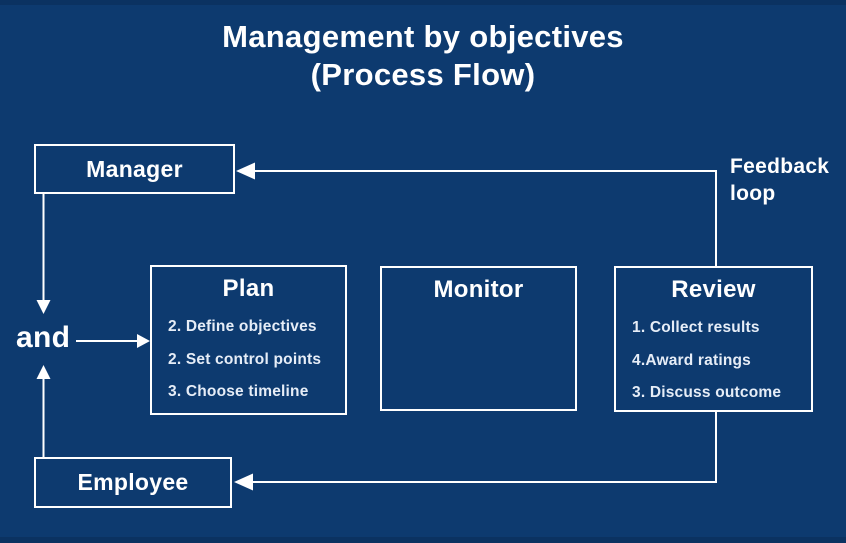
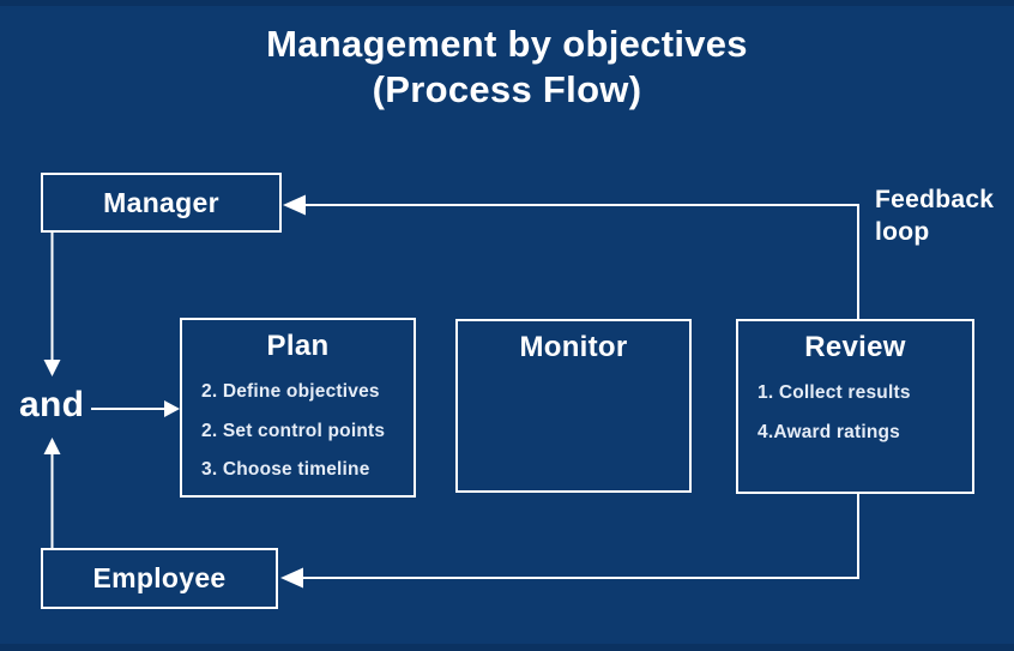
  Management by objectives
  (Process Flow)
  Manager
  Employee
  and
  Feedback
  loop
  Plan
  2. Define objectives
  2. Set control points
  3. Choose timeline
  Monitor
  Review
  1. Collect results
  4.Award ratings
- 3. Discuss outcome
